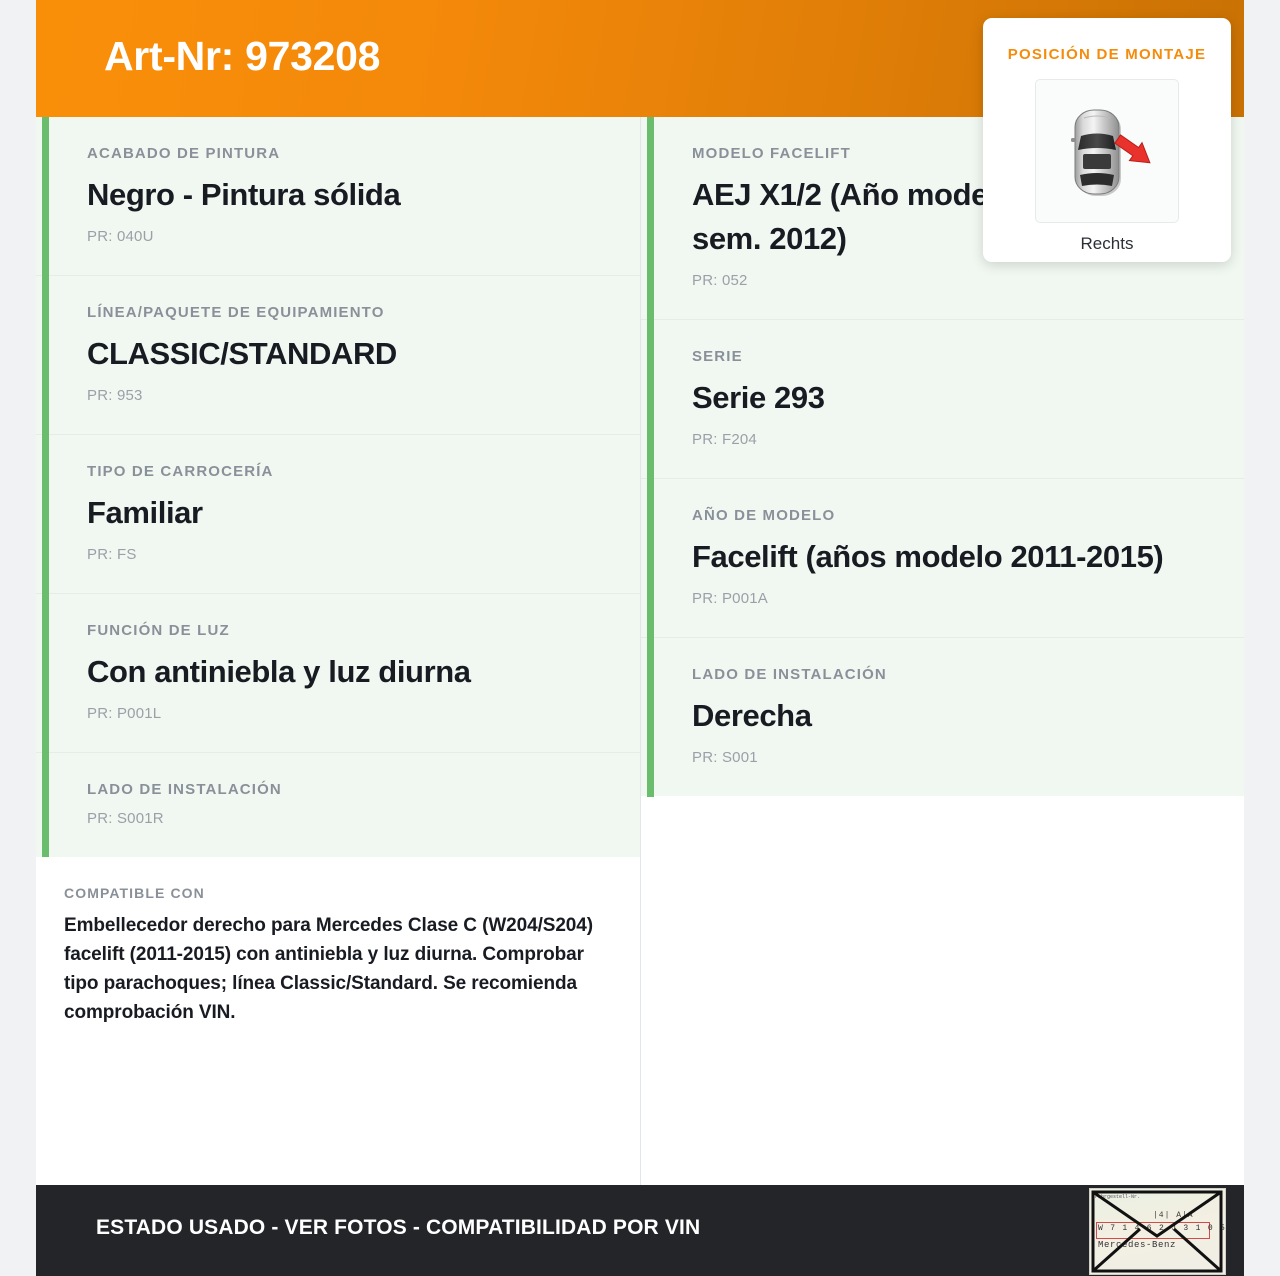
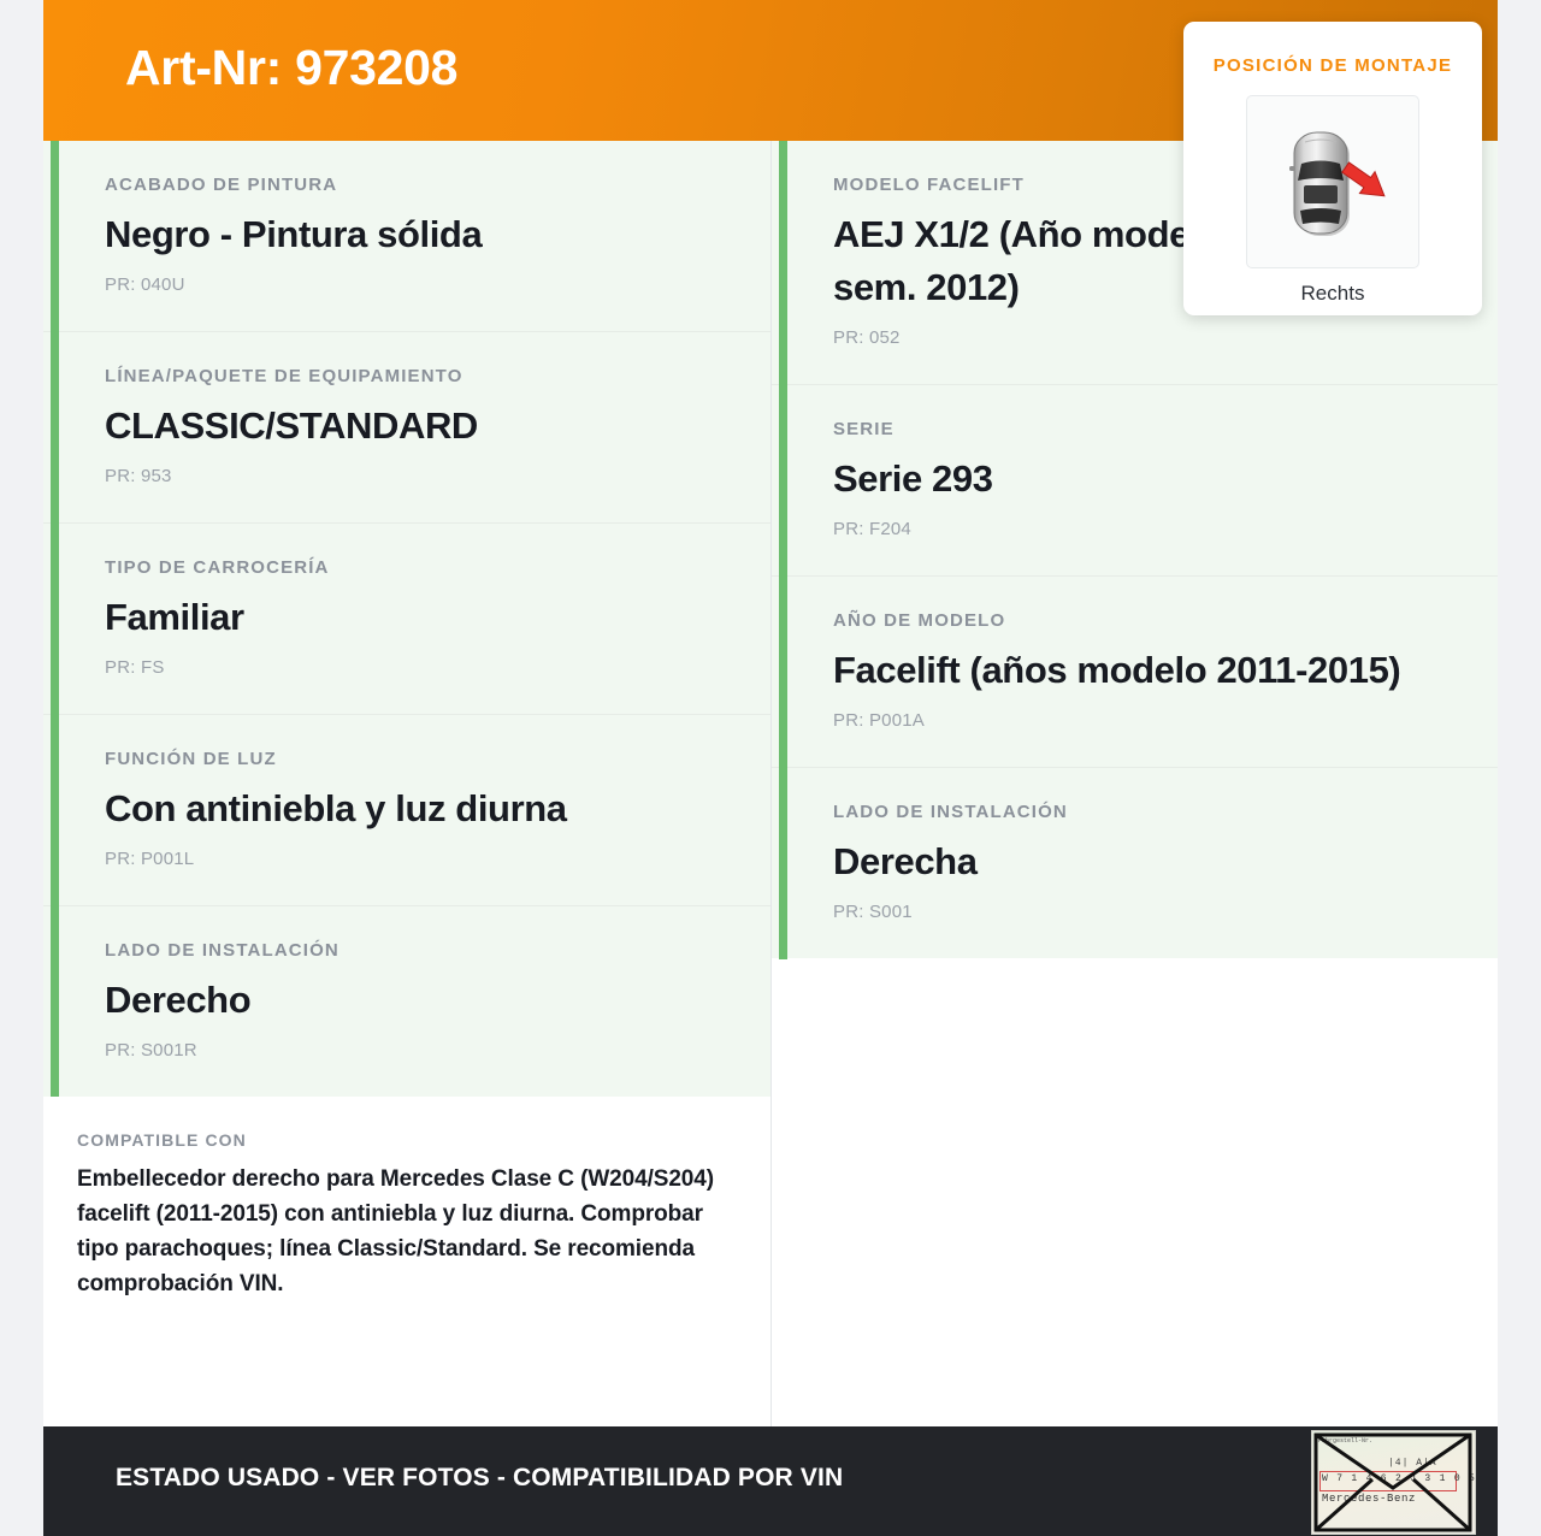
  Art-Nr: 973208
  ACABADO DE PINTURA
  Negro - Pintura sólida
  PR: 040U
  LÍNEA/PAQUETE DE EQUIPAMIENTO
  CLASSIC/STANDARD
  PR: 953
  TIPO DE CARROCERÍA
  Familiar
  PR: FS
  FUNCIÓN DE LUZ
  Con antiniebla y luz diurna
  PR: P001L
  LADO DE INSTALACIÓN
+ Derecho
  PR: S001R
  COMPATIBLE CON
  Embellecedor derecho para Mercedes Clase C (W204/S204) facelift (2011-2015) con antiniebla y luz diurna. Comprobar tipo parachoques; línea Classic/Standard. Se recomienda comprobación VIN.
  MODELO FACELIFT
  PR: 052
  SERIE
  Serie 293
  PR: F204
  AÑO DE MODELO
  Facelift (años modelo 2011-2015)
  PR: P001A
  LADO DE INSTALACIÓN
  Derecha
  PR: S001
  POSICIÓN DE MONTAJE
  Rechts
  ESTADO USADO - VER FOTOS - COMPATIBILIDAD POR VIN
  |4| AA
  W 7 1 4 6 2 J 3 1 0 5
  Mercedes-Benz
